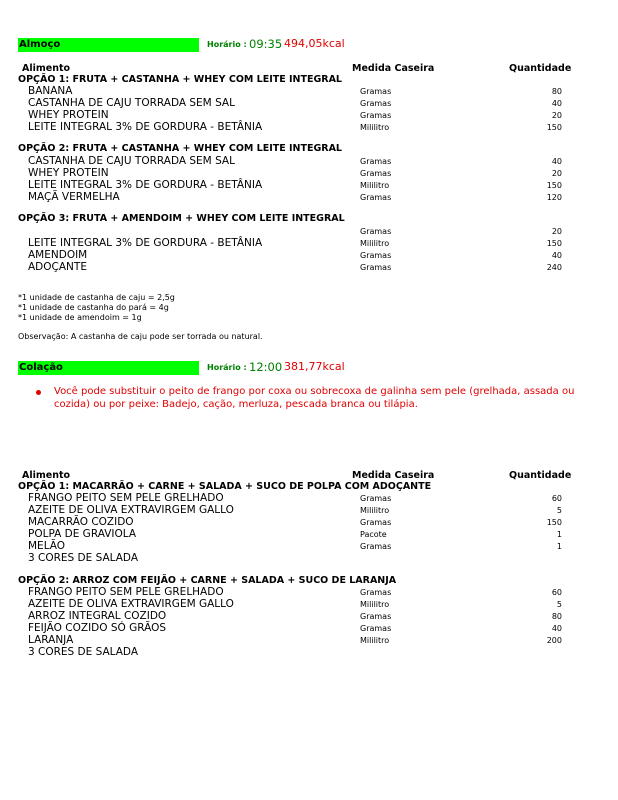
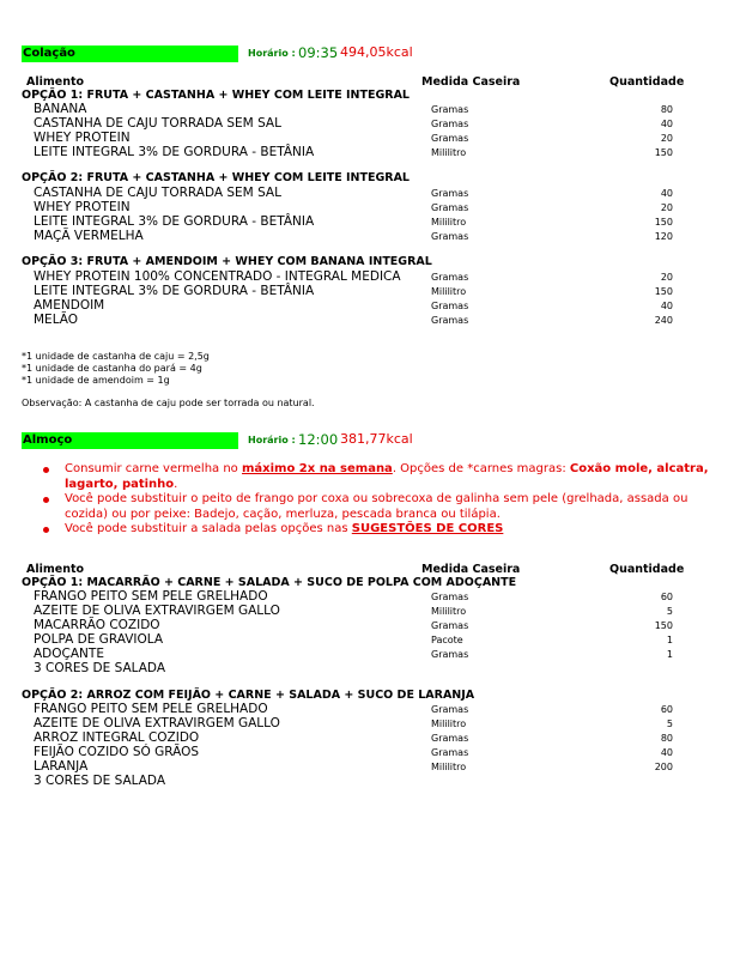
- Almoço
+ Colação
  Horário :
  09:35
  494,05kcal
  Alimento
  Medida Caseira
  Quantidade
  OPÇÃO 1: FRUTA + CASTANHA + WHEY COM LEITE INTEGRAL
  BANANA
  Gramas
  80
  CASTANHA DE CAJU TORRADA SEM SAL
  Gramas
  40
  WHEY PROTEIN
  Gramas
  20
  LEITE INTEGRAL 3% DE GORDURA - BETÂNIA
  Mililitro
  150
  OPÇÃO 2: FRUTA + CASTANHA + WHEY COM LEITE INTEGRAL
  CASTANHA DE CAJU TORRADA SEM SAL
  Gramas
  40
  WHEY PROTEIN
  Gramas
  20
  LEITE INTEGRAL 3% DE GORDURA - BETÂNIA
  Mililitro
  150
  MAÇÃ VERMELHA
  Gramas
  120
- OPÇÃO 3: FRUTA + AMENDOIM + WHEY COM LEITE INTEGRAL
+ OPÇÃO 3: FRUTA + AMENDOIM + WHEY COM BANANA INTEGRAL
+ WHEY PROTEIN 100% CONCENTRADO - INTEGRAL MEDICA
  Gramas
  20
  LEITE INTEGRAL 3% DE GORDURA - BETÂNIA
  Mililitro
  150
  AMENDOIM
  Gramas
  40
- ADOÇANTE
+ MELÃO
  Gramas
  240
  *1 unidade de castanha de caju = 2,5g
  *1 unidade de castanha do pará = 4g
  *1 unidade de amendoim = 1g
  Observação: A castanha de caju pode ser torrada ou natural.
- Colação
+ Almoço
  Horário :
  12:00
  381,77kcal
+ Consumir carne vermelha no máximo 2x na semana. Opções de *carnes magras: Coxão mole, alcatra, lagarto, patinho.
  Você pode substituir o peito de frango por coxa ou sobrecoxa de galinha sem pele (grelhada, assada ou cozida) ou por peixe: Badejo, cação, merluza, pescada branca ou tilápia.
+ Você pode substituir a salada pelas opções nas SUGESTÕES DE CORES
  Alimento
  Medida Caseira
  Quantidade
  OPÇÃO 1: MACARRÃO + CARNE + SALADA + SUCO DE POLPA COM ADOÇANTE
  FRANGO PEITO SEM PELE GRELHADO
  Gramas
  60
  AZEITE DE OLIVA EXTRAVIRGEM GALLO
  Mililitro
  5
  MACARRÃO COZIDO
  Gramas
  150
  POLPA DE GRAVIOLA
  Pacote
  1
- MELÃO
+ ADOÇANTE
  Gramas
  1
  3 CORES DE SALADA
  OPÇÃO 2: ARROZ COM FEIJÃO + CARNE + SALADA + SUCO DE LARANJA
  FRANGO PEITO SEM PELE GRELHADO
  Gramas
  60
  AZEITE DE OLIVA EXTRAVIRGEM GALLO
  Mililitro
  5
  ARROZ INTEGRAL COZIDO
  Gramas
  80
  FEIJÃO COZIDO SÓ GRÃOS
  Gramas
  40
  LARANJA
  Mililitro
  200
  3 CORES DE SALADA
